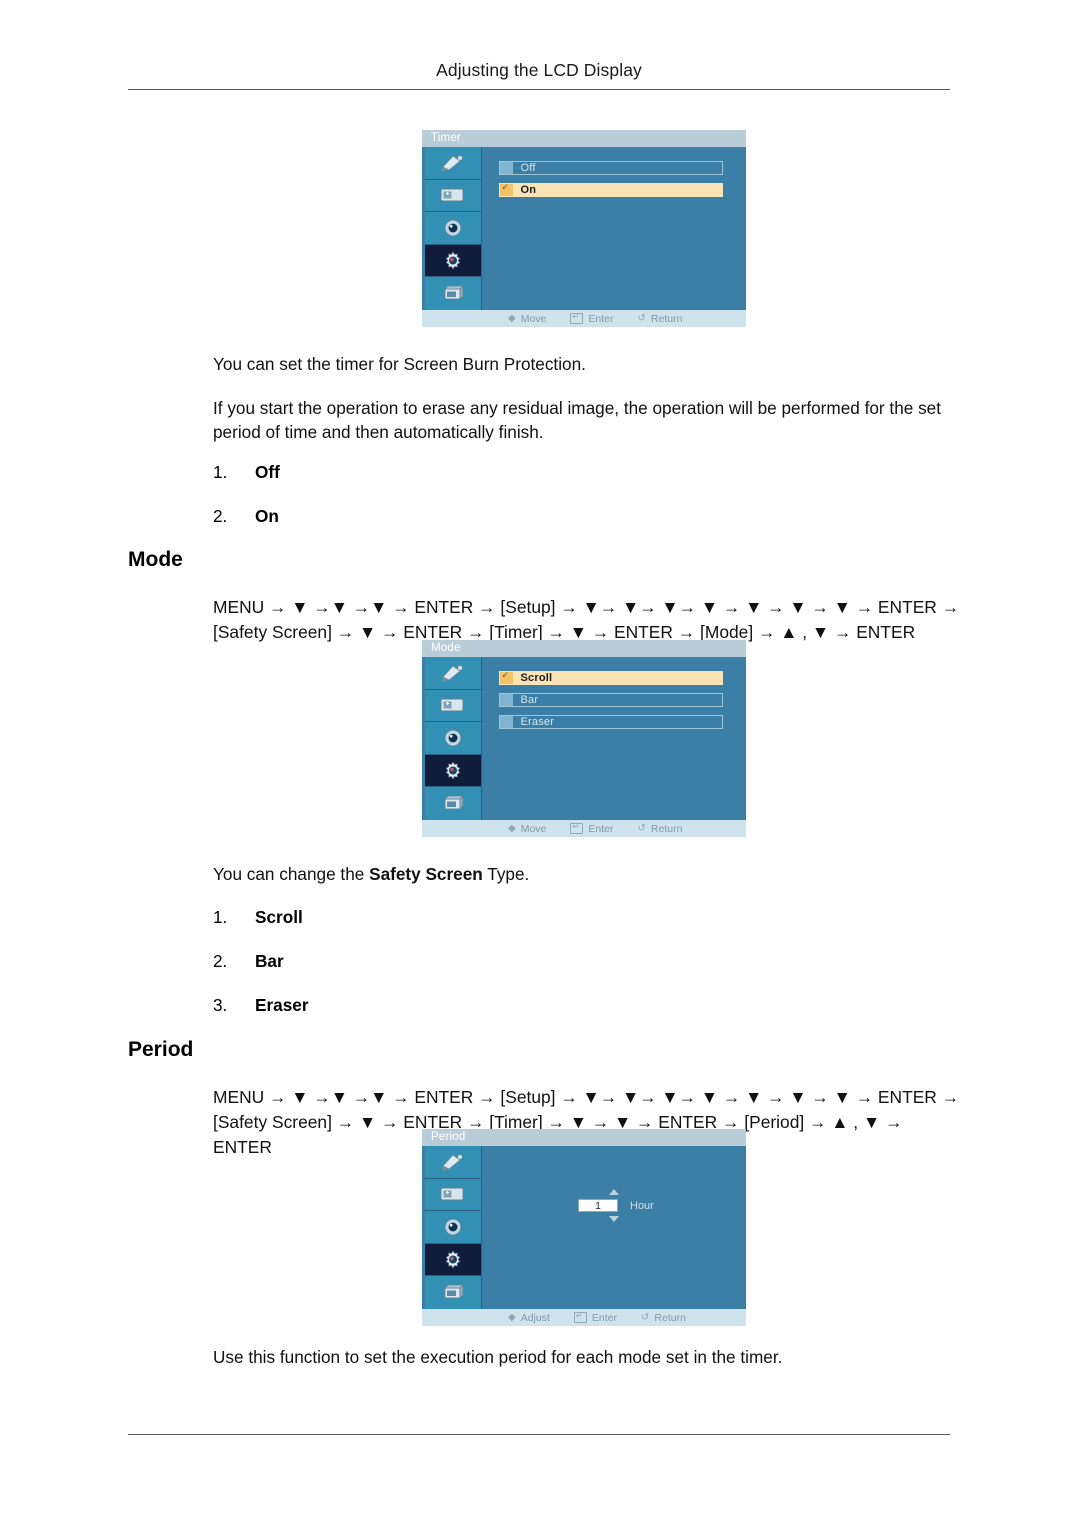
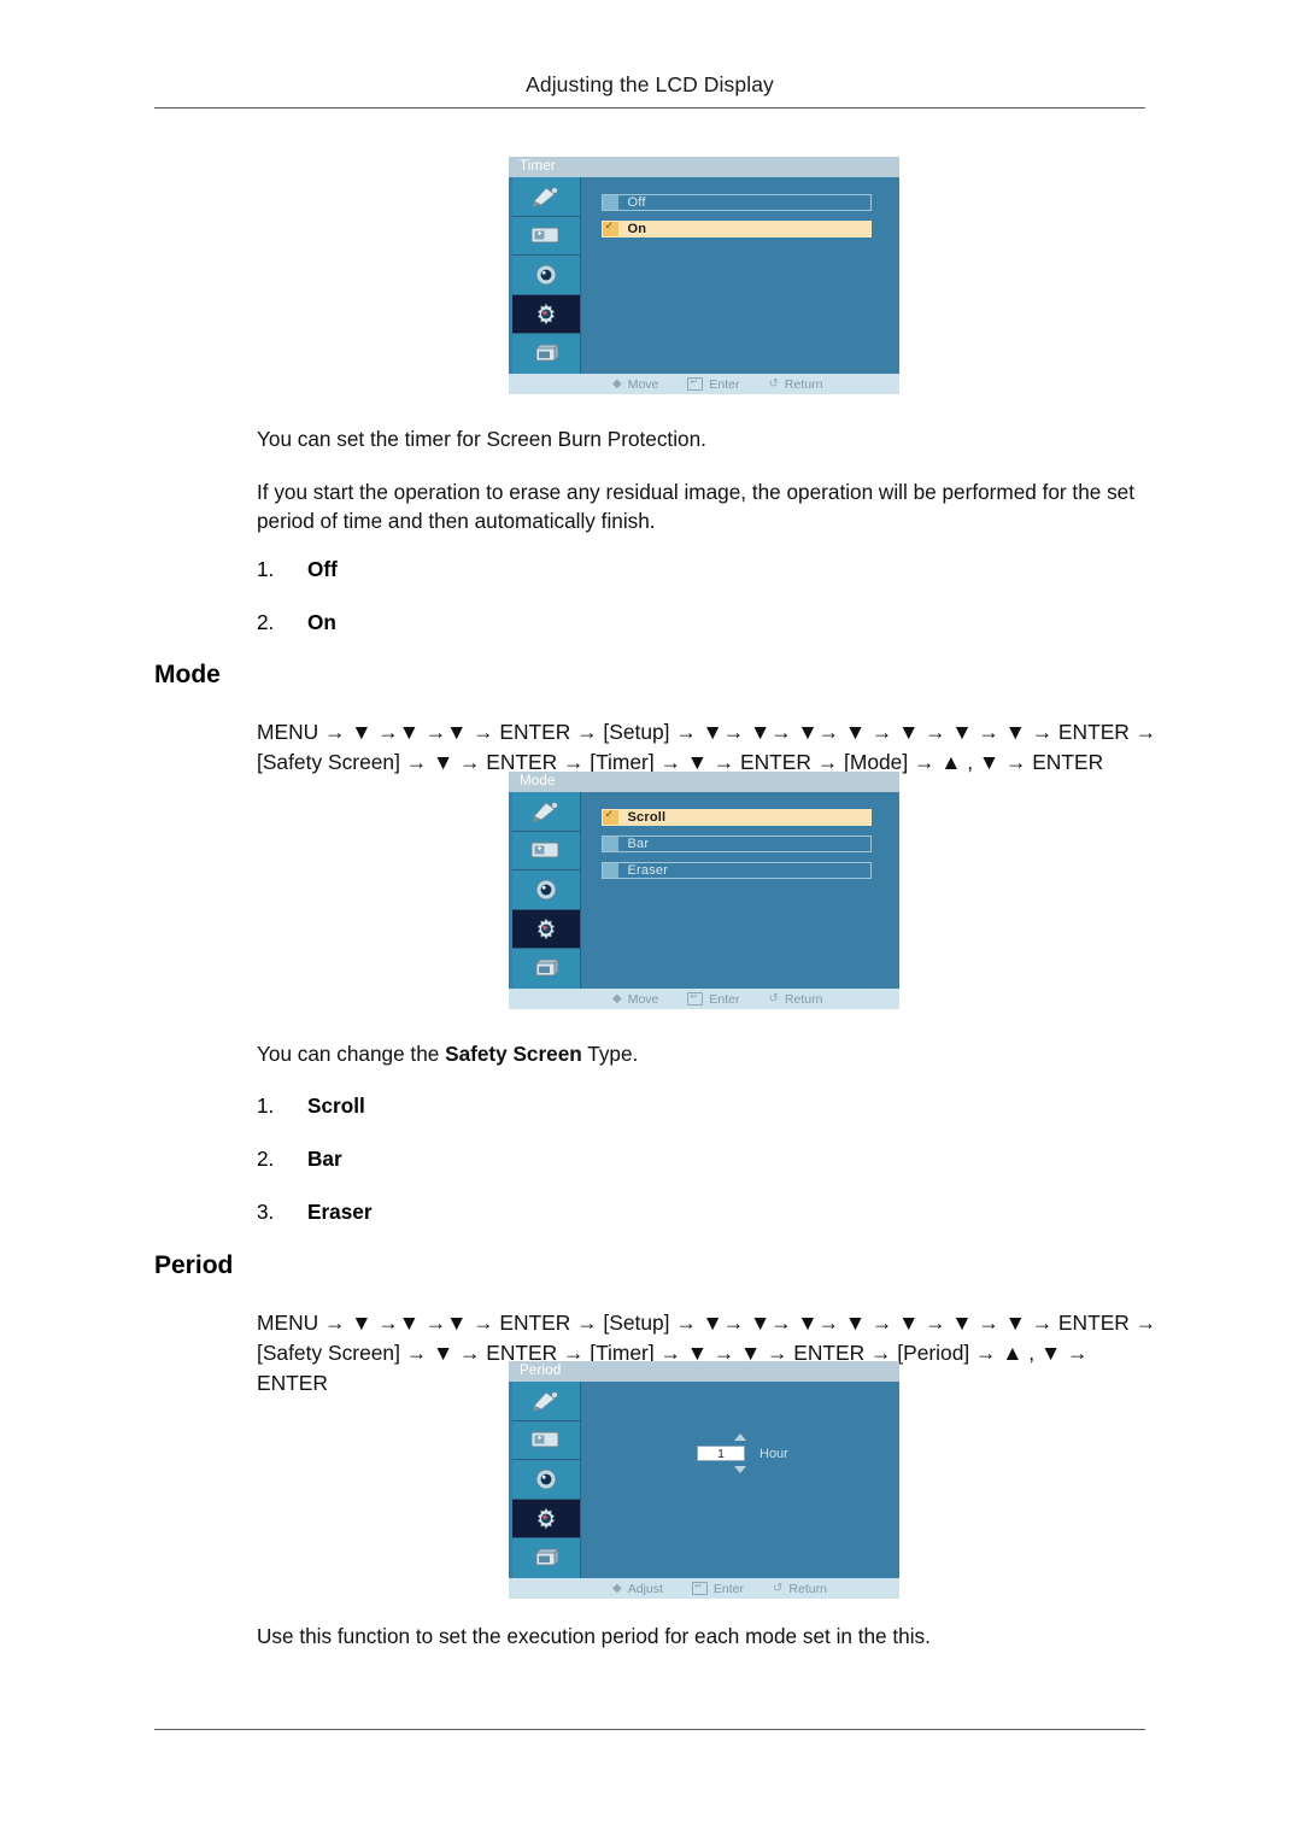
  Adjusting the LCD Display
  Timer
  Off
  On
  ◆
  Move
  Enter
  ↺
  Return
  You can set the timer for Screen Burn Protection.
  If you start the operation to erase any residual image, the operation will be performed for the set period of time and then automatically finish.
  1.
  Off
  2.
  On
  Mode
  MENU → ▼ →▼ →▼ → ENTER → [Setup] → ▼→ ▼→ ▼→ ▼ → ▼ → ▼ → ▼ → ENTER → [Safety Screen] → ▼ → ENTER → [Timer] → ▼ → ENTER → [Mode] → ▲ , ▼ → ENTER
  Mode
  Scroll
  Bar
  Eraser
  ◆
  Move
  Enter
  ↺
  Return
  You can change the Safety Screen Type.
  1.
  Scroll
  2.
  Bar
  3.
  Eraser
  Period
  MENU → ▼ →▼ →▼ → ENTER → [Setup] → ▼→ ▼→ ▼→ ▼ → ▼ → ▼ → ▼ → ENTER → [Safety Screen] → ▼ → ENTER → [Timer] → ▼ → ▼ → ENTER → [Period] → ▲ , ▼ → ENTER
  Period
  1
  Hour
  ◆
  Adjust
  Enter
  ↺
  Return
- Use this function to set the execution period for each mode set in the timer.
+ Use this function to set the execution period for each mode set in the this.
